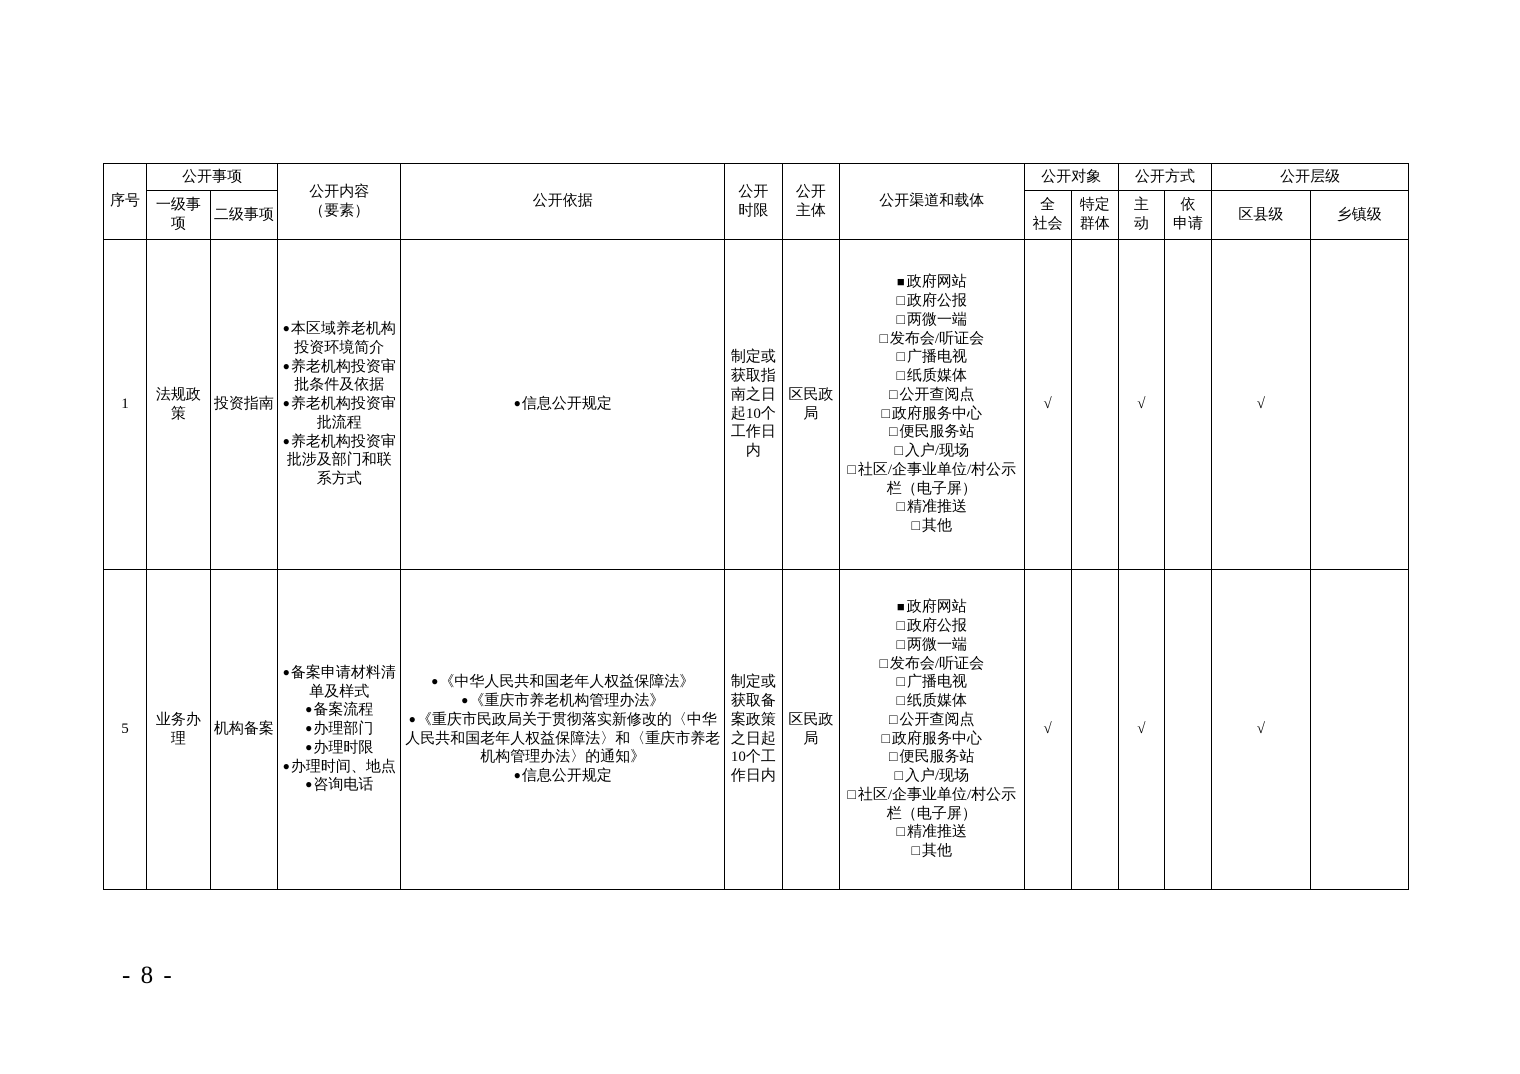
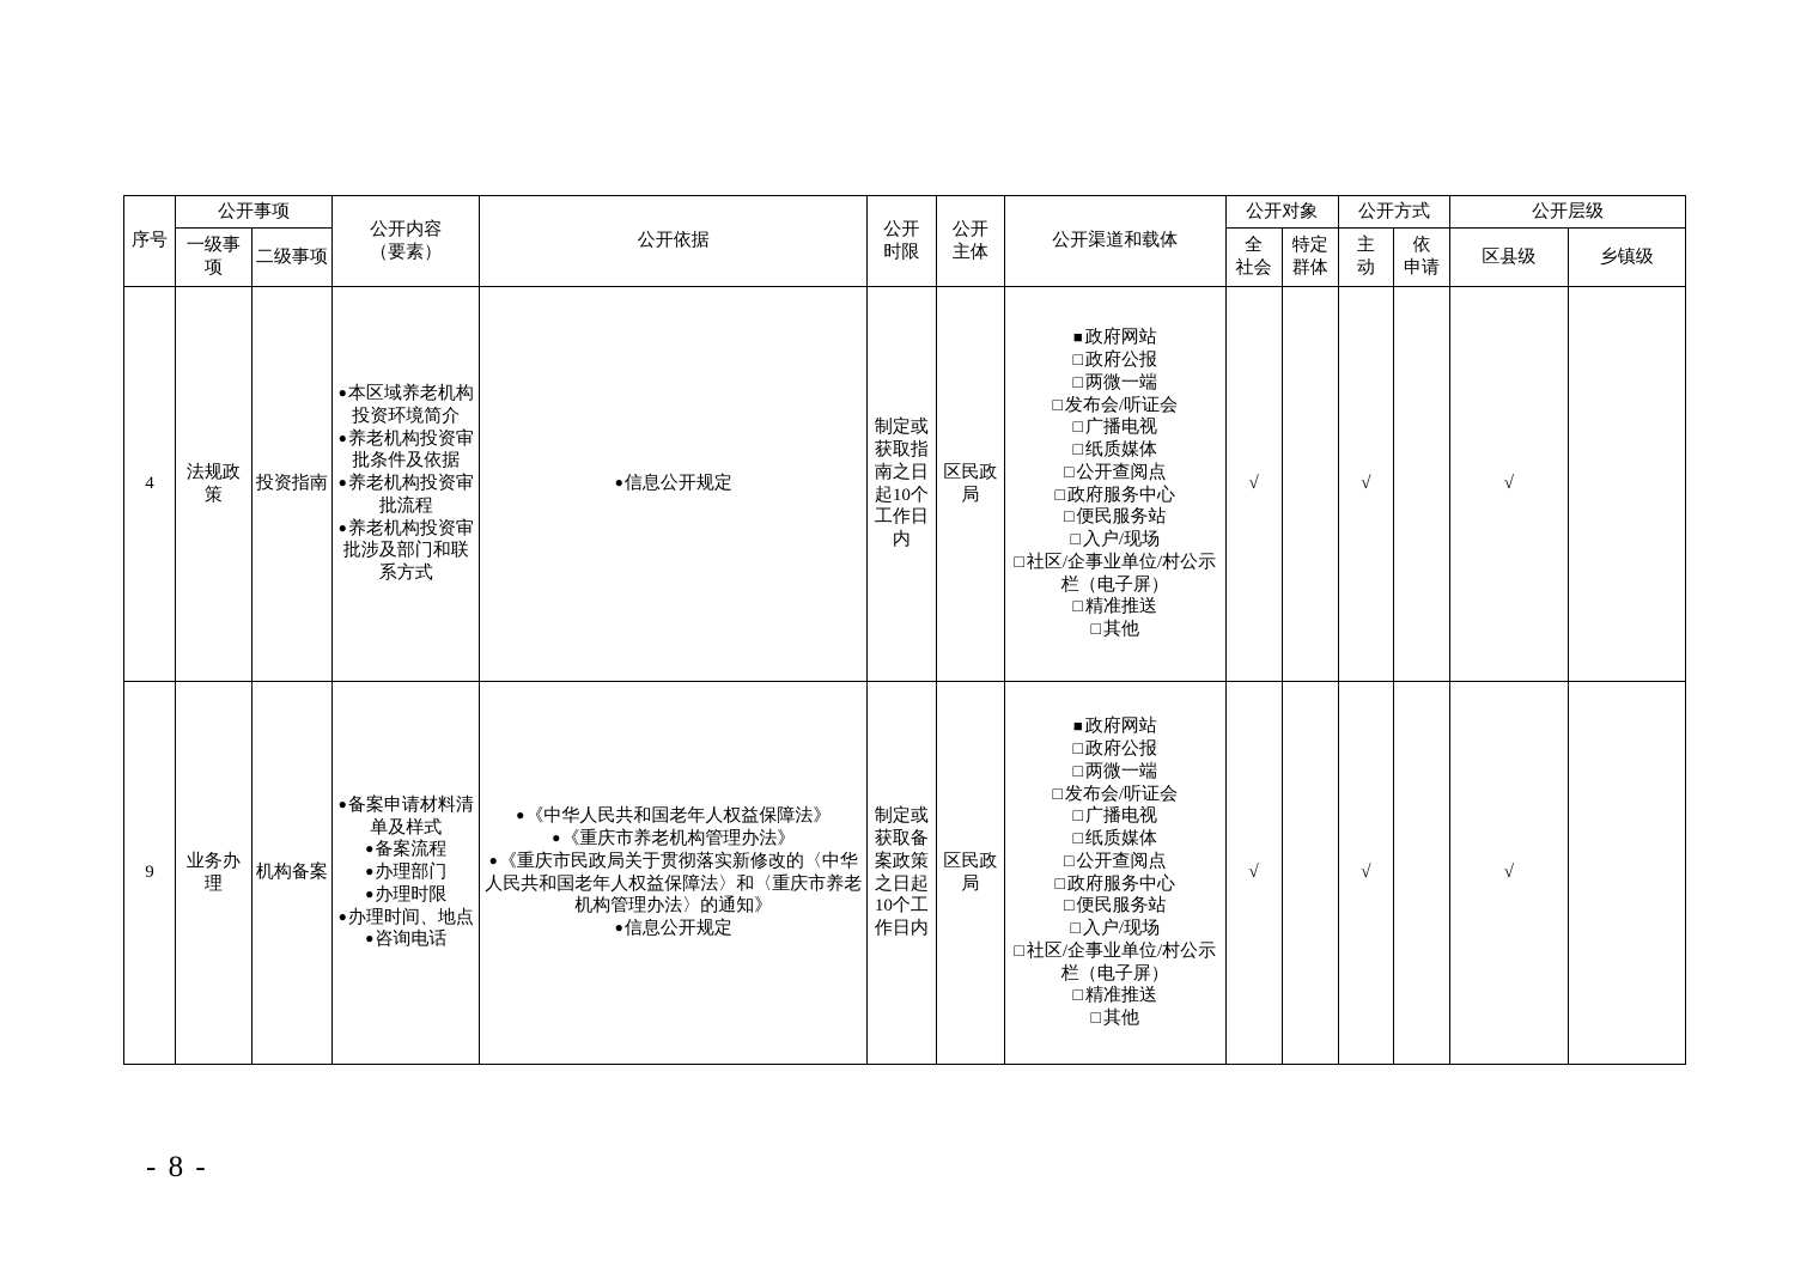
  序号	公开事项	公开内容 （要素）	公开依据	公开 时限	公开 主体	公开渠道和载体	公开对象	公开方式	公开层级
  一级事项	二级事项	全 社会	特定 群体	主 动	依 申请	区县级	乡镇级
- 1	法规政策	投资指南	本区域养老机构投资环境简介养老机构投资审批条件及依据养老机构投资审批流程养老机构投资审批涉及部门和联系方式	信息公开规定	制定或获取指南之日起10个工作日内	区民政局	政府网站政府公报两微一端发布会/听证会广播电视纸质媒体公开查阅点政府服务中心便民服务站入户/现场社区/企事业单位/村公示栏（电子屏）精准推送其他	√		√		√
+ 4	法规政策	投资指南	本区域养老机构投资环境简介养老机构投资审批条件及依据养老机构投资审批流程养老机构投资审批涉及部门和联系方式	信息公开规定	制定或获取指南之日起10个工作日内	区民政局	政府网站政府公报两微一端发布会/听证会广播电视纸质媒体公开查阅点政府服务中心便民服务站入户/现场社区/企事业单位/村公示栏（电子屏）精准推送其他	√		√		√
- 5	业务办理	机构备案	备案申请材料清单及样式备案流程办理部门办理时限办理时间、地点咨询电话	《中华人民共和国老年人权益保障法》《重庆市养老机构管理办法》《重庆市民政局关于贯彻落实新修改的〈中华人民共和国老年人权益保障法〉和〈重庆市养老机构管理办法〉的通知》信息公开规定	制定或获取备案政策之日起10个工作日内	区民政局	政府网站政府公报两微一端发布会/听证会广播电视纸质媒体公开查阅点政府服务中心便民服务站入户/现场社区/企事业单位/村公示栏（电子屏）精准推送其他	√		√		√
+ 9	业务办理	机构备案	备案申请材料清单及样式备案流程办理部门办理时限办理时间、地点咨询电话	《中华人民共和国老年人权益保障法》《重庆市养老机构管理办法》《重庆市民政局关于贯彻落实新修改的〈中华人民共和国老年人权益保障法〉和〈重庆市养老机构管理办法〉的通知》信息公开规定	制定或获取备案政策之日起10个工作日内	区民政局	政府网站政府公报两微一端发布会/听证会广播电视纸质媒体公开查阅点政府服务中心便民服务站入户/现场社区/企事业单位/村公示栏（电子屏）精准推送其他	√		√		√
  - 8 -
